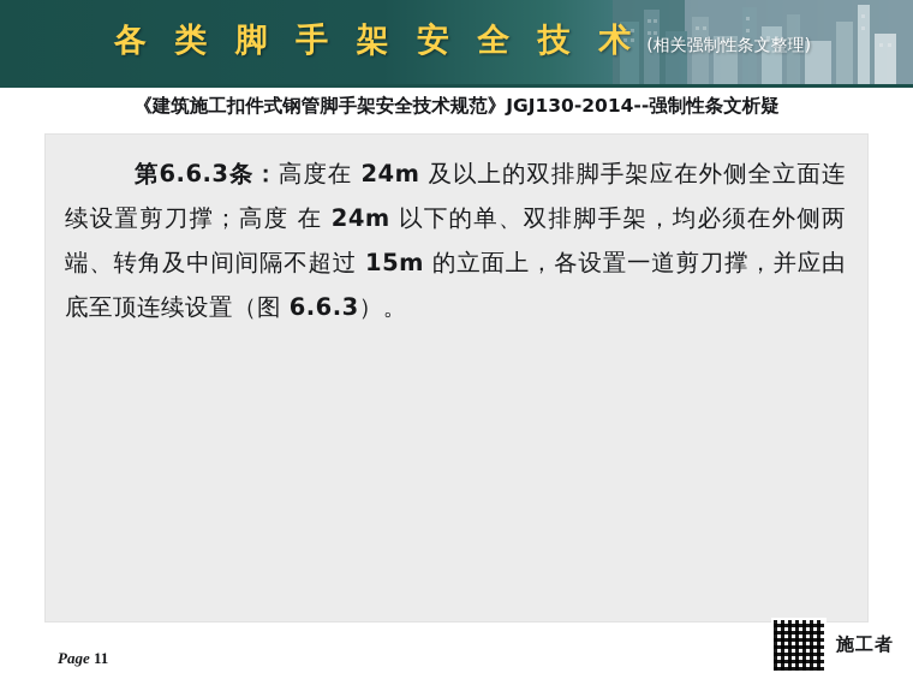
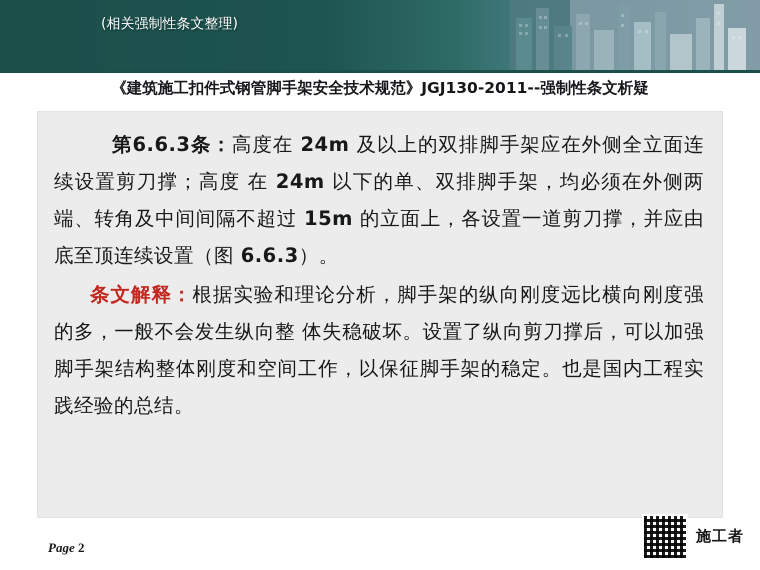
- 各 类 脚 手 架 安 全 技 术
  (相关强制性条文整理)
- 《建筑施工扣件式钢管脚手架安全技术规范》JGJ130-2014--强制性条文析疑
+ 《建筑施工扣件式钢管脚手架安全技术规范》JGJ130-2011--强制性条文析疑
  第6.6.3条：高度在 24m 及以上的双排脚手架应在外侧全立面连续设置剪刀撑；高度 在 24m 以下的单、双排脚手架，均必须在外侧两端、转角及中间间隔不超过 15m 的立面上，各设置一道剪刀撑，并应由底至顶连续设置（图 6.6.3）。
+ 条文解释：根据实验和理论分析，脚手架的纵向刚度远比横向刚度强的多，一般不会发生纵向整 体失稳破坏。设置了纵向剪刀撑后，可以加强脚手架结构整体刚度和空间工作，以保征脚手架的稳定。也是国内工程实践经验的总结。
- Page 11
+ Page 2
  施工者
